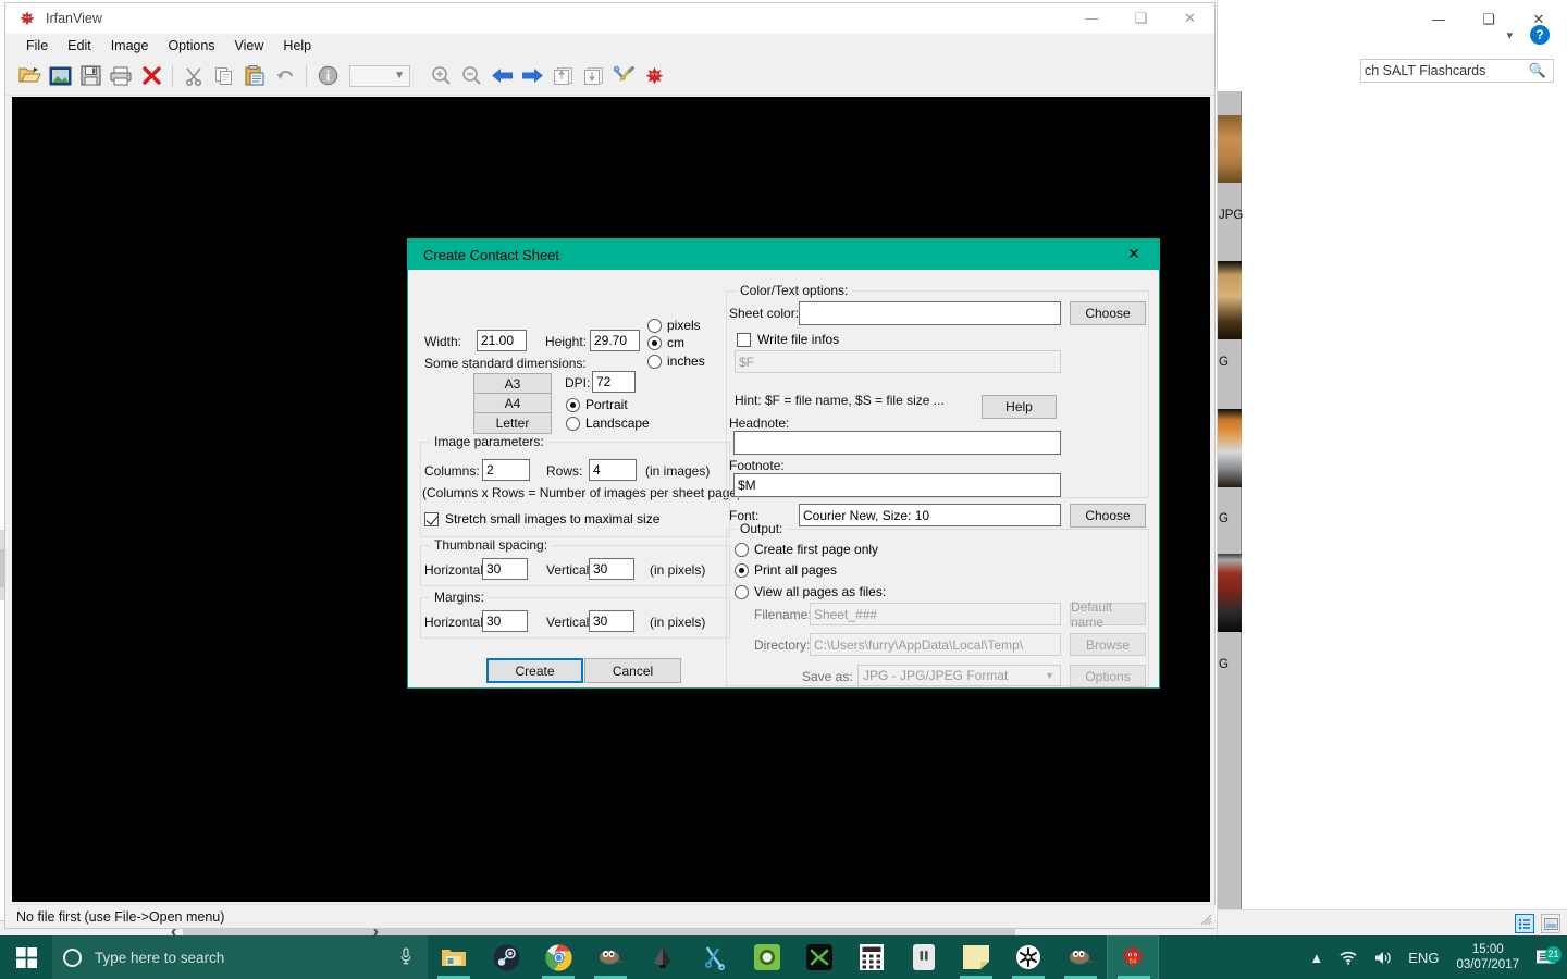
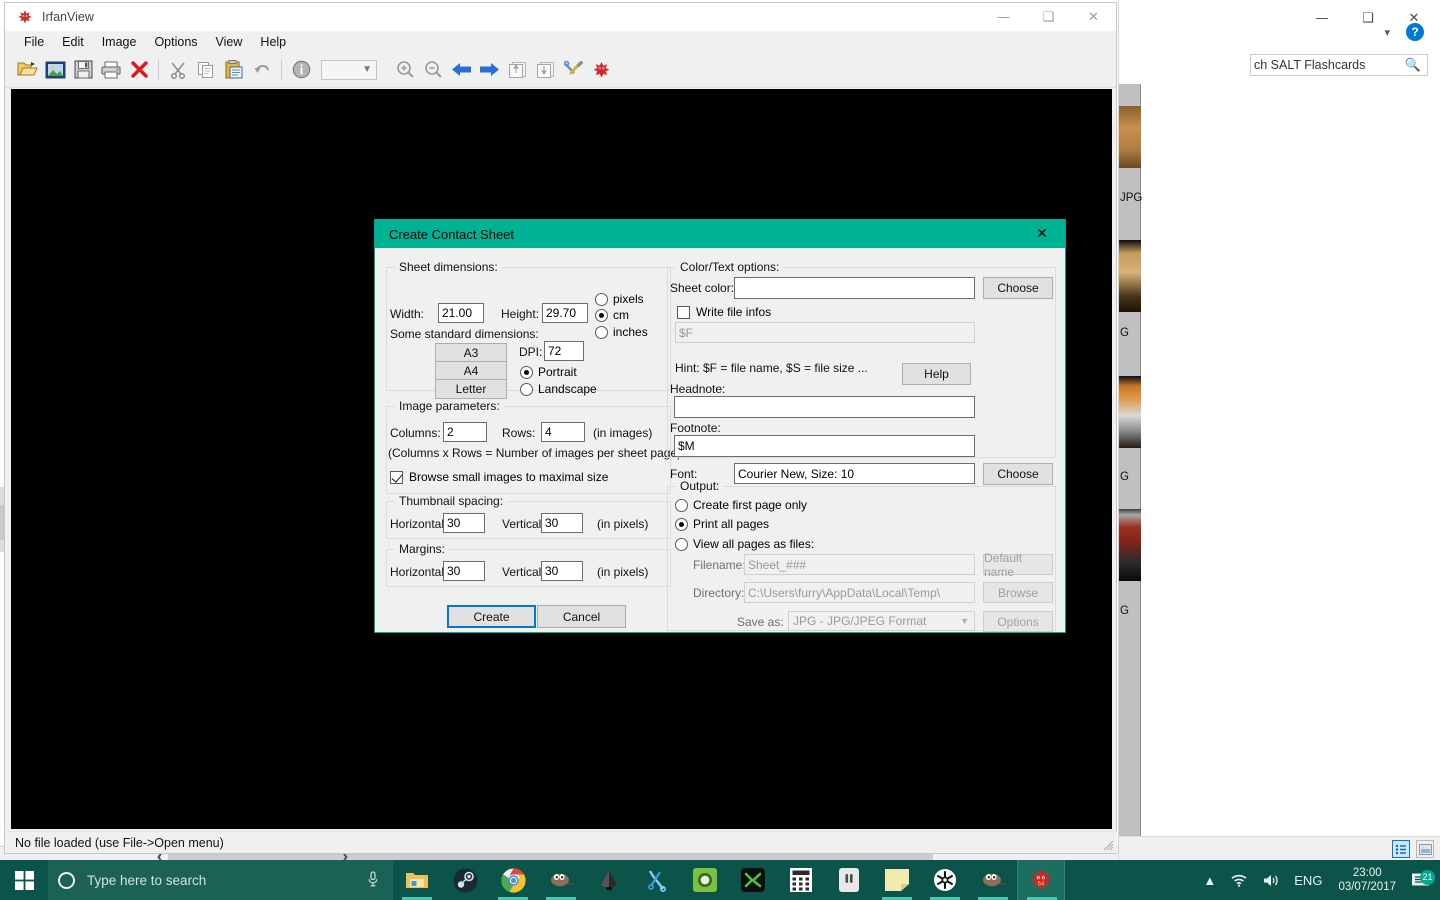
  —
  ❑
  ✕
  ▾
  ?
  ch SALT Flashcards
  🔍
  JPG
  G
  G
  G
  ❮
  ❯
  IrfanView
  —
  ❑
  ✕
  File
  Edit
  Image
  Options
  View
  Help
  ▼
- No file first (use File->Open menu)
+ No file loaded (use File->Open menu)
  Create Contact Sheet
  ✕
+ Sheet dimensions:
  Width:
  21.00
  Height:
  29.70
  Some standard dimensions:
  A3
  A4
  Letter
  DPI:
  72
  pixels
  cm
  inches
  Portrait
  Landscape
  Image parameters:
  Columns:
  2
  Rows:
  4
  (in images)
  (Columns x Rows = Number of images per sheet pag
- Stretch small images to maximal size
+ Browse small images to maximal size
  Thumbnail spacing:
  Horizonta
  30
  Vertica
  30
  (in pixels)
  Margins:
  Horizonta
  30
  Vertica
  30
  (in pixels)
  Create
  Cancel
  Color/Text options:
  Sheet color:
  Choose
  Write file infos
  $F
  Hint: $F = file name, $S = file size ...
  Help
  Headnote:
  Footnote:
  $M
  Font:
  Courier New, Size: 10
  Choose
  Output:
  Create first page only
  Print all pages
  View all pages as files:
  Filename
  Sheet_###
  Default name
  Directory:
  C:\Users\furry\AppData\Local\Temp\
  Browse
  Save as:
  JPG - JPG/JPEG Format
  ▼
  Options
  Type here to search
  ▲
  ENG
- 15:00
+ 23:00
  03/07/2017
  21
